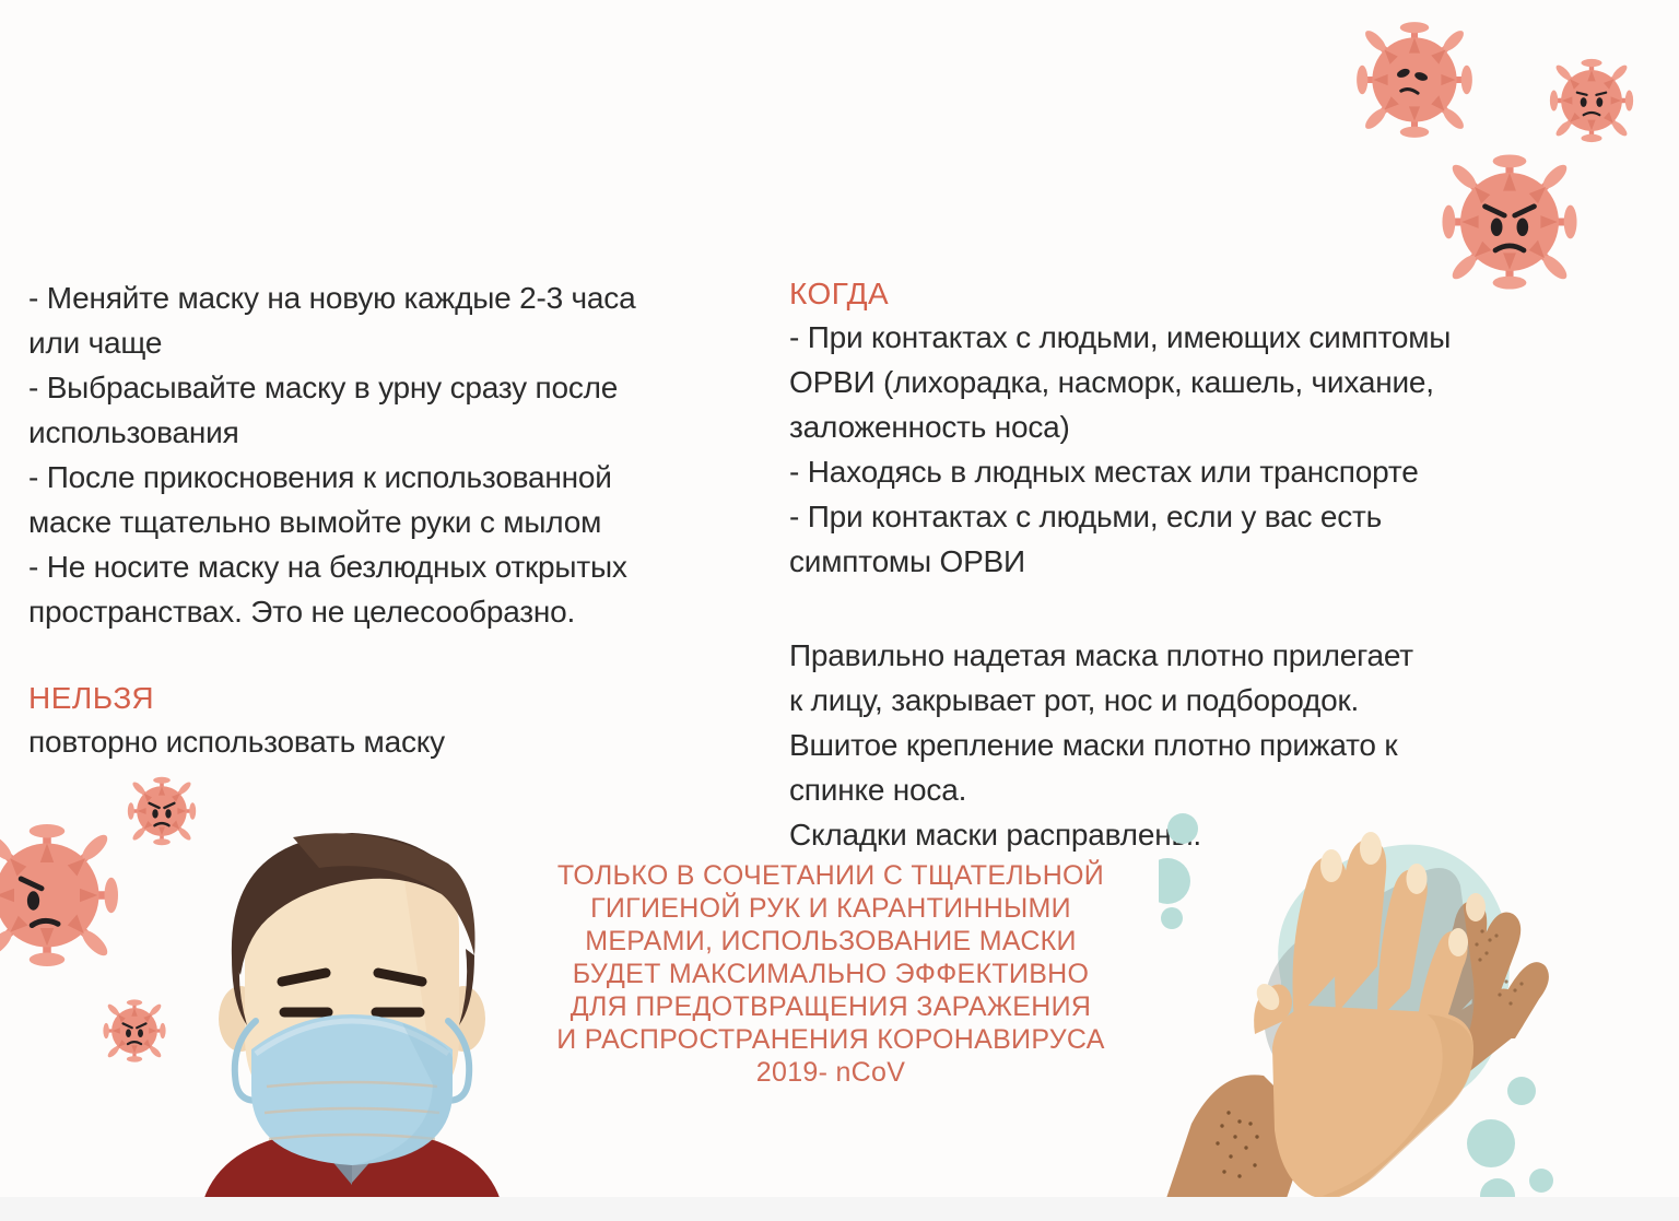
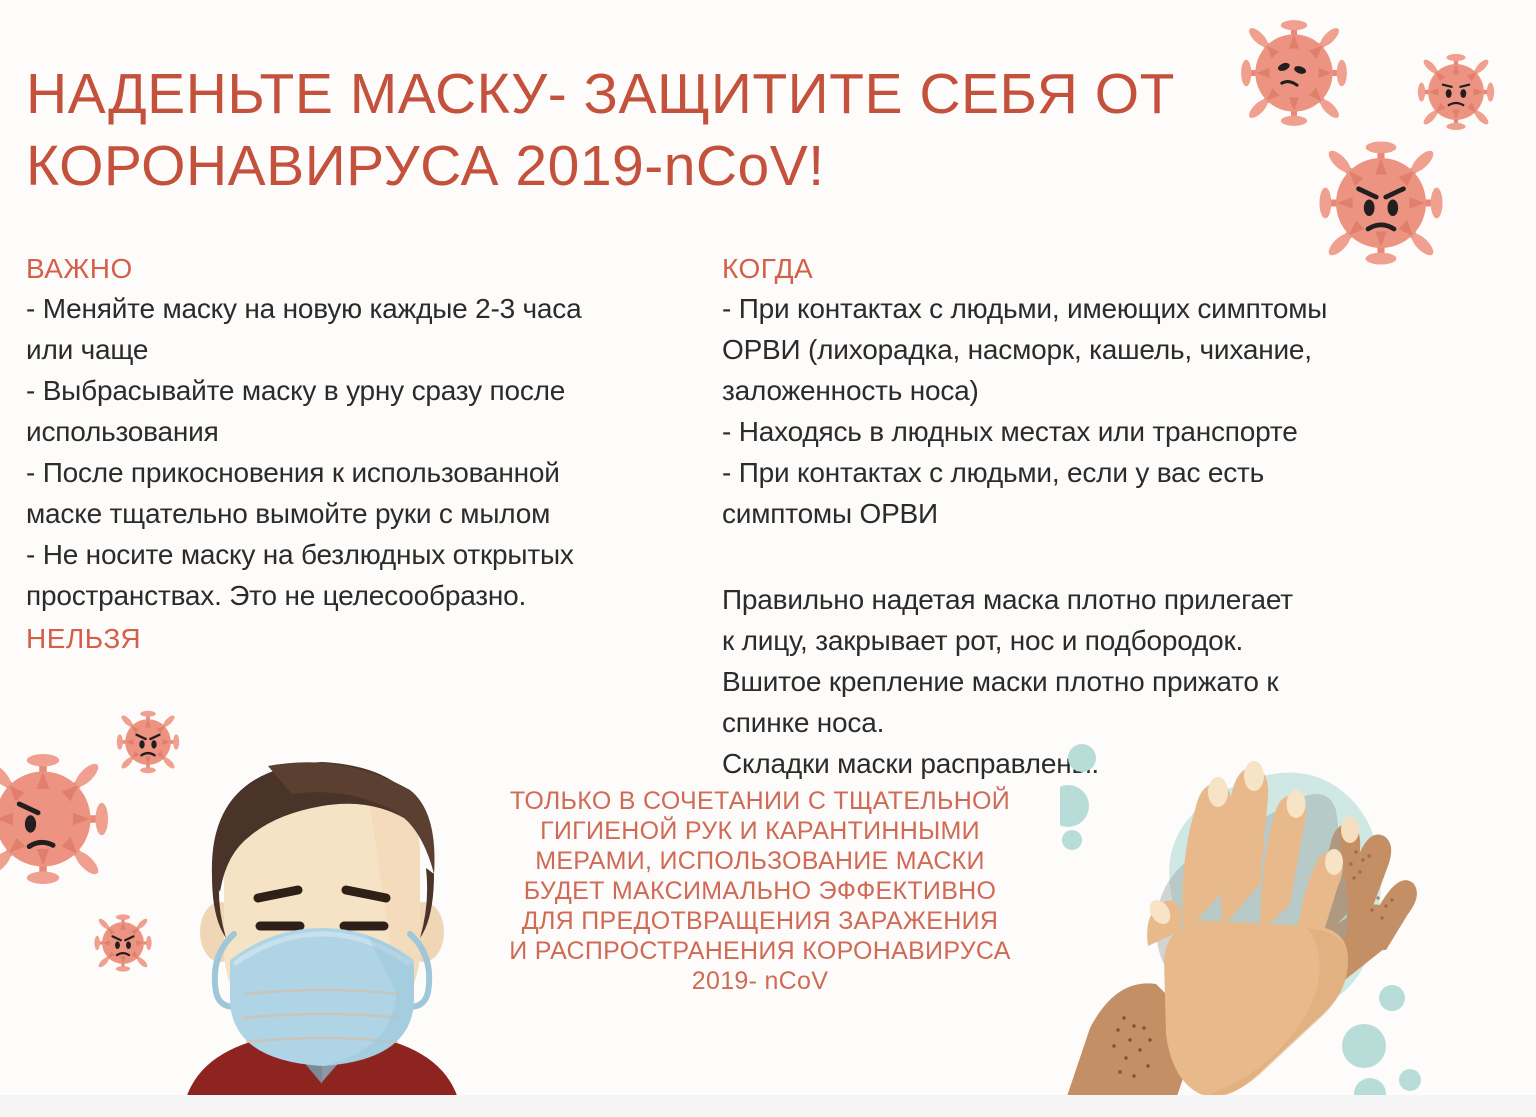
+ НАДЕНЬТЕ МАСКУ- ЗАЩИТИТЕ СЕБЯ ОТ
+ КОРОНАВИРУСА 2019-nCoV!
+ ВАЖНО
  - Меняйте маску на новую каждые 2-3 часа
  или чаще
  - Выбрасывайте маску в урну сразу после
  использования
  - После прикосновения к использованной
  маске тщательно вымойте руки с мылом
  - Не носите маску на безлюдных открытых
  пространствах. Это не целесообразно.
  НЕЛЬЗЯ
- повторно использовать маску
  КОГДА
  - При контактах с людьми, имеющих симптомы
  ОРВИ (лихорадка, насморк, кашель, чихание,
  заложенность носа)
  - Находясь в людных местах или транспорте
  - При контактах с людьми, если у вас есть
  симптомы ОРВИ
  Правильно надетая маска плотно прилегает
  к лицу, закрывает рот, нос и подбородок.
  Вшитое крепление маски плотно прижато к
  спинке носа.
  Складки маски расправлен.
  ТОЛЬКО В СОЧЕТАНИИ С ТЩАТЕЛЬНОЙ
  ГИГИЕНОЙ РУК И КАРАНТИННЫМИ
  МЕРАМИ, ИСПОЛЬЗОВАНИЕ МАСКИ
  БУДЕТ МАКСИМАЛЬНО ЭФФЕКТИВНО
  ДЛЯ ПРЕДОТВРАЩЕНИЯ ЗАРАЖЕНИЯ
  И РАСПРОСТРАНЕНИЯ КОРОНАВИРУСА
  2019- nCoV
